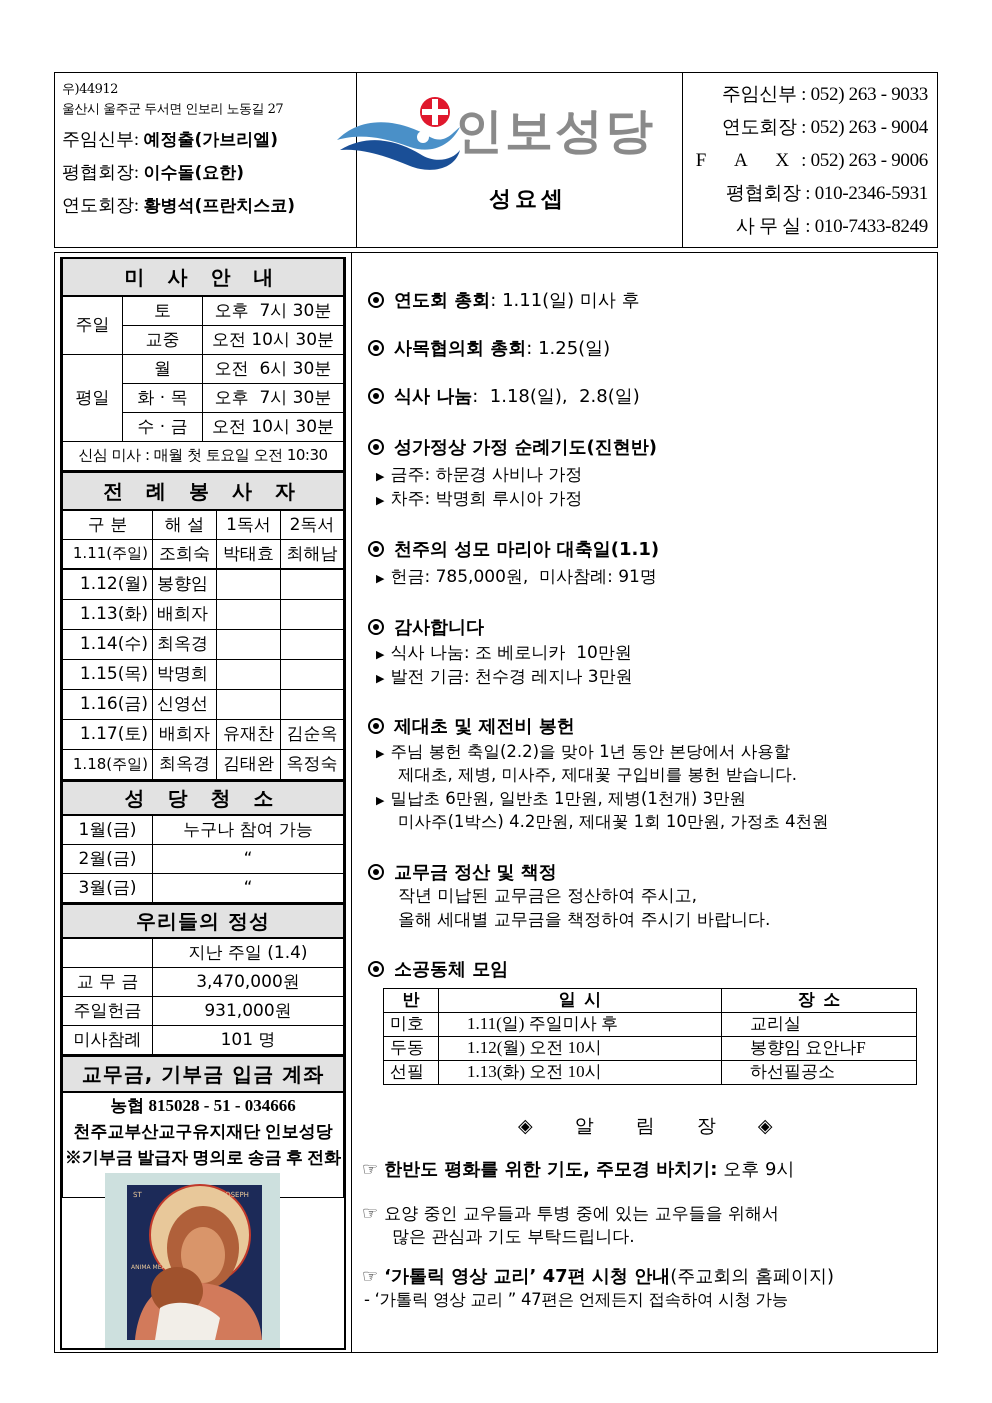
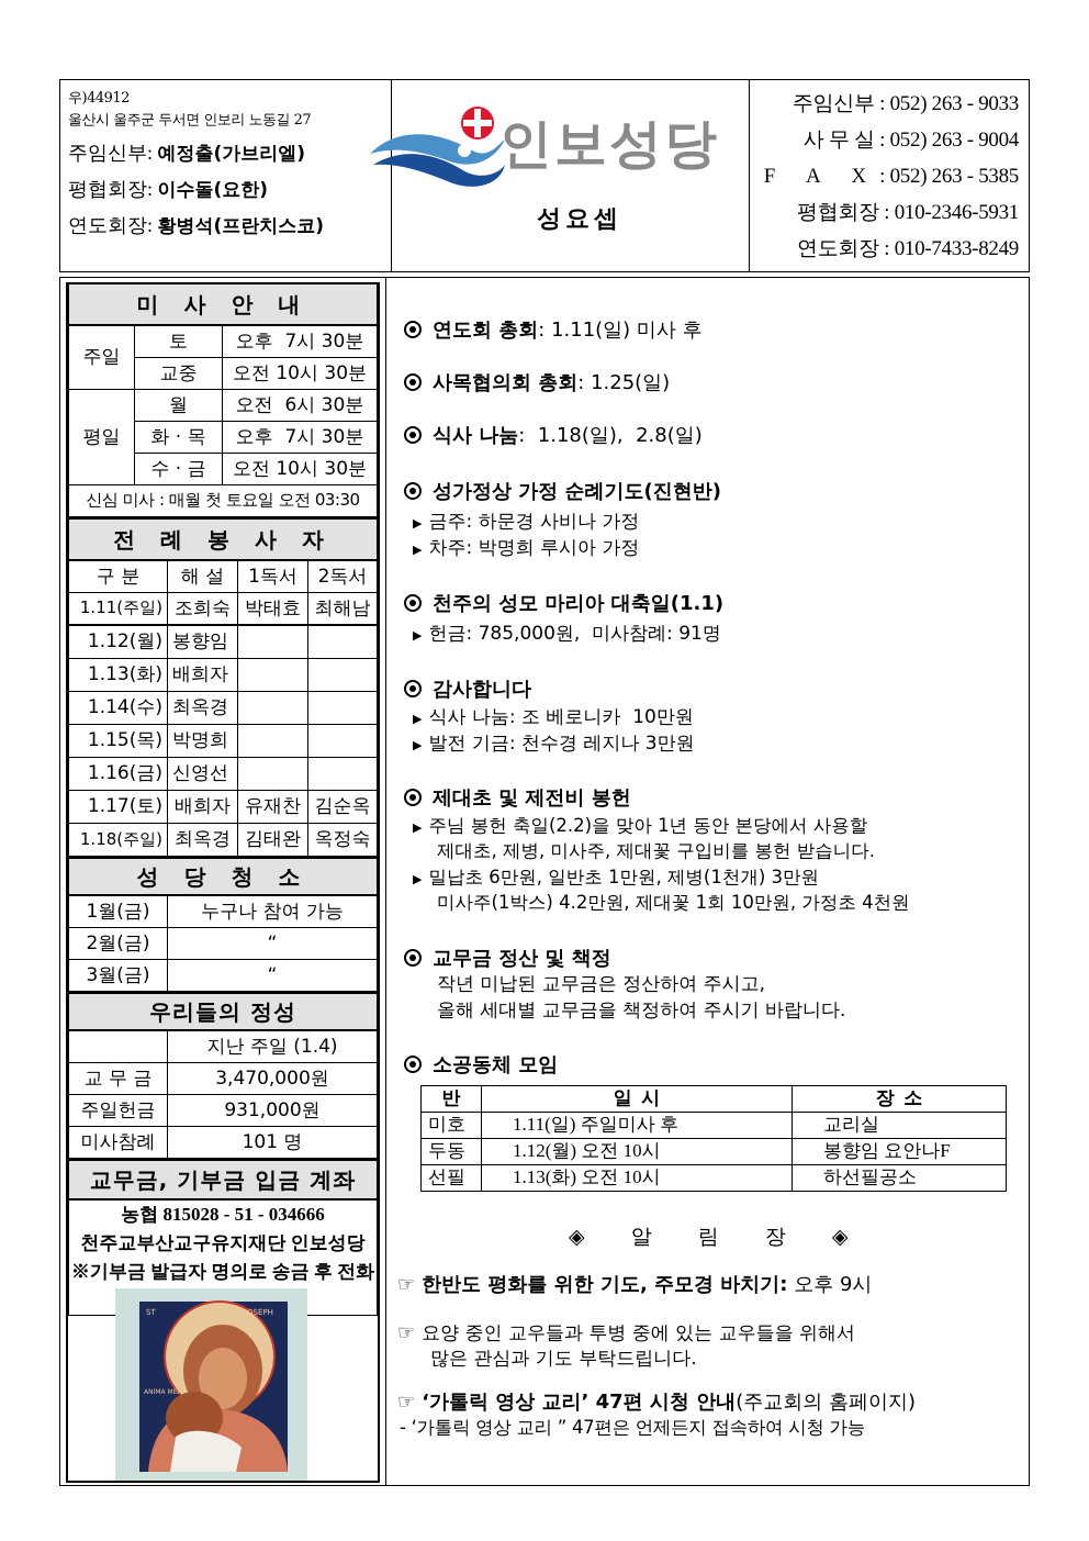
  우)44912
  울산시 울주군 두서면 인보리 노동길 27
  주임신부: 예정출(가브리엘)
  평협회장: 이수돌(요한)
  연도회장: 황병석(프란치스코)
  인보성당
  성요셉
  주임신부 : 052) 263 - 9033
- 연도회장 : 052) 263 - 9004
+ 사 무 실 : 052) 263 - 9004
- F A X: 052) 263 - 9006
+ F A X: 052) 263 - 5385
  평협회장 : 010-2346-5931
- 사 무 실 : 010-7433-8249
+ 연도회장 : 010-7433-8249
  미 사 안 내
  주일	토	오후 7시 30분
  교중	오전 10시 30분
  평일	월	오전 6시 30분
  화 · 목	오후 7시 30분
  수 · 금	오전 10시 30분
- 신심 미사 : 매월 첫 토요일 오전 10:30
+ 신심 미사 : 매월 첫 토요일 오전 03:30
  전 례 봉 사 자
  구 분	해 설	1독서	2독서
  1.11(주일)	조희숙	박태효	최해남
  1.12(월)	봉향임
  1.13(화)	배희자
  1.14(수)	최옥경
  1.15(목)	박명희
  1.16(금)	신영선
  1.17(토)	배희자	유재찬	김순옥
  1.18(주일)	최옥경	김태완	옥정숙
  성 당 청 소
  1월(금)	누구나 참여 가능
  2월(금)	“
  3월(금)	“
  우리들의 정성
  	지난 주일 (1.4)
  교 무 금	3,470,000원
  주일헌금	931,000원
  미사참례	101 명
  교무금, 기부금 입금 계좌
  농협 815028 - 51 - 034666 천주교부산교구유지재단 인보성당 ※기부금 발급자 명의로 송금 후 전화
  ST
  JOSEPH
  연도회 총회: 1.11(일) 미사 후
  사목협의회 총회: 1.25(일)
  식사 나눔: 1.18(일), 2.8(일)
  성가정상 가정 순례기도(진현반)
  ▶ 금주: 하문경 사비나 가정
  ▶ 차주: 박명희 루시아 가정
  천주의 성모 마리아 대축일(1.1)
  ▶ 헌금: 785,000원, 미사참례: 91명
  감사합니다
  ▶ 식사 나눔: 조 베로니카 10만원
  ▶ 발전 기금: 천수경 레지나 3만원
  제대초 및 제전비 봉헌
  ▶ 주님 봉헌 축일(2.2)을 맞아 1년 동안 본당에서 사용할
  제대초, 제병, 미사주, 제대꽃 구입비를 봉헌 받습니다.
  ▶ 밀납초 6만원, 일반초 1만원, 제병(1천개) 3만원
  미사주(1박스) 4.2만원, 제대꽃 1회 10만원, 가정초 4천원
  교무금 정산 및 책정
  작년 미납된 교무금은 정산하여 주시고,
  올해 세대별 교무금을 책정하여 주시기 바랍니다.
  소공동체 모임
  반	일 시	장 소
  미호	1.11(일) 주일미사 후	교리실
  두동	1.12(월) 오전 10시	봉향임 요안나F
  선필	1.13(화) 오전 10시	하선필공소
  ◈ 알 림 장 ◈
  ☞ 한반도 평화를 위한 기도, 주모경 바치기: 오후 9시
  ☞ 요양 중인 교우들과 투병 중에 있는 교우들을 위해서
  많은 관심과 기도 부탁드립니다.
  ☞ ‘가톨릭 영상 교리’ 47편 시청 안내(주교회의 홈페이지)
  - ‘가톨릭 영상 교리 ” 47편은 언제든지 접속하여 시청 가능
